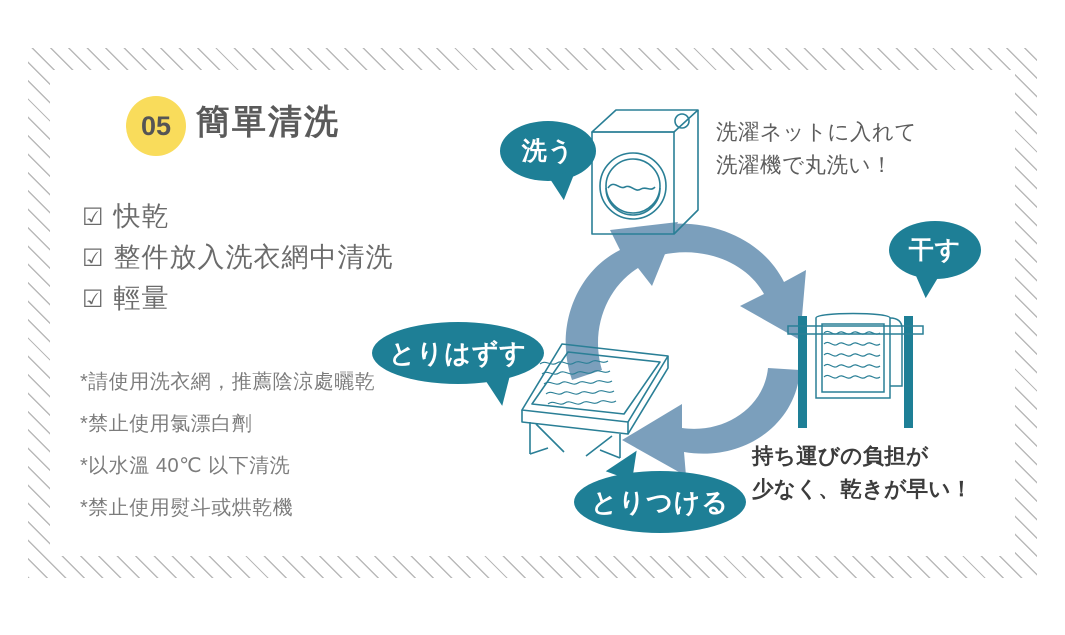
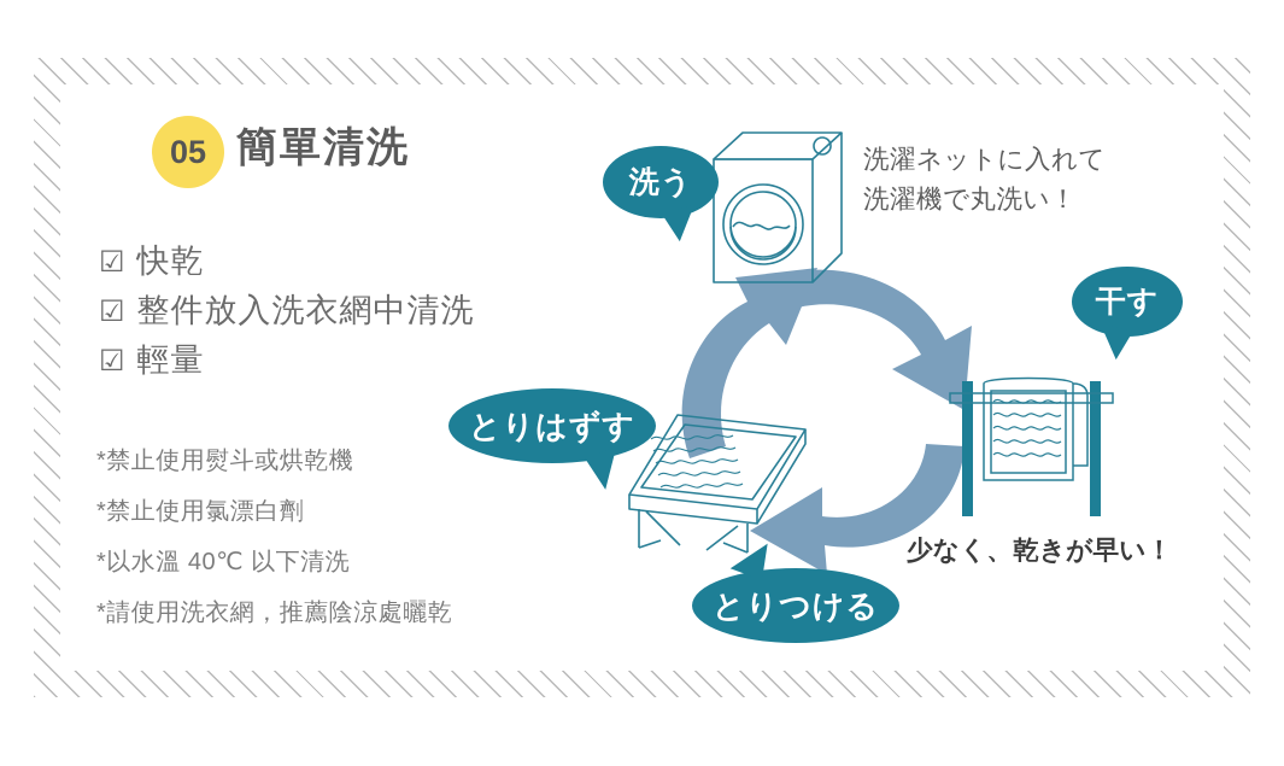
  05
  簡單清洗
  ☑
  快乾
  ☑
  整件放入洗衣網中清洗
  ☑
  輕量
- *請使用洗衣網，推薦陰涼處曬乾
+ *禁止使用熨斗或烘乾機
  *禁止使用氯漂白劑
  *以水溫 40℃ 以下清洗
- *禁止使用熨斗或烘乾機
+ *請使用洗衣網，推薦陰涼處曬乾
  洗濯ネットに入れて
  洗濯機で丸洗い！
- 持ち運びの負担が
  少なく、乾きが早い！
  洗う
  干す
  とりはずす
  とりつける
